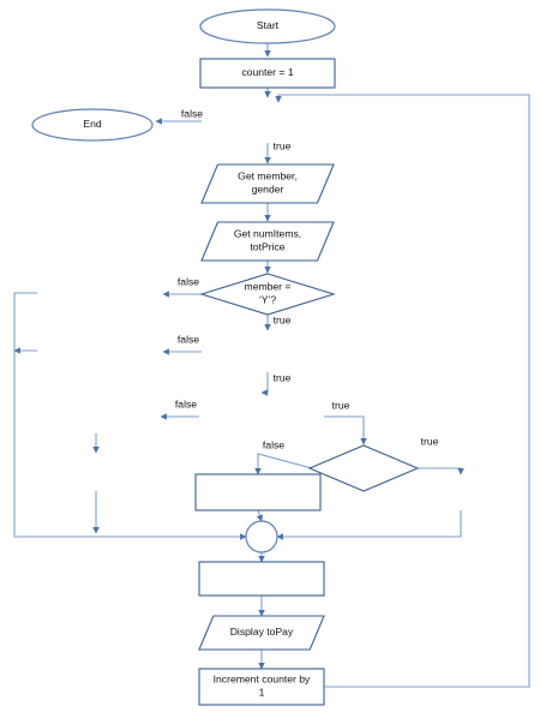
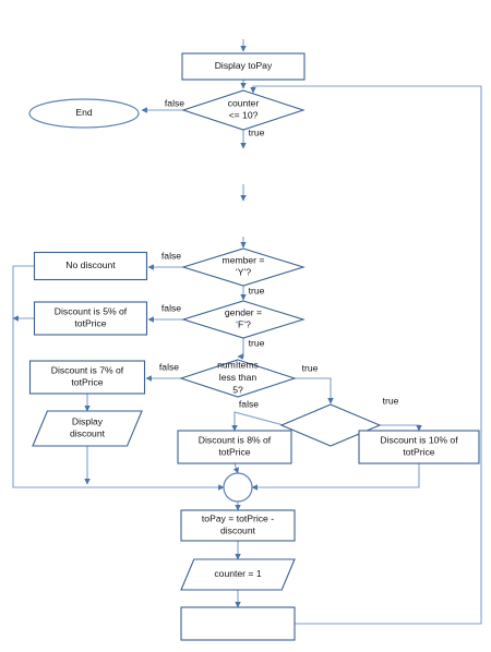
- Start
- counter = 1
+ Display toPay
+ counter <= 10?
  End
- Get member, gender
- Get numItems, totPrice
  member = ‘Y’?
+ No discount
+ gender = ‘F’?
+ Discount is 5% of totPrice
+ numItems less than 5?
+ Discount is 7% of totPrice
+ Display discount
+ Discount is 8% of totPrice
+ Discount is 10% of totPrice
+ toPay = totPrice - discount
- Display toPay
+ counter = 1
- Increment counter by 1
  false
  true
  false
  true
  false
  true
  false
  true
  false
  true
